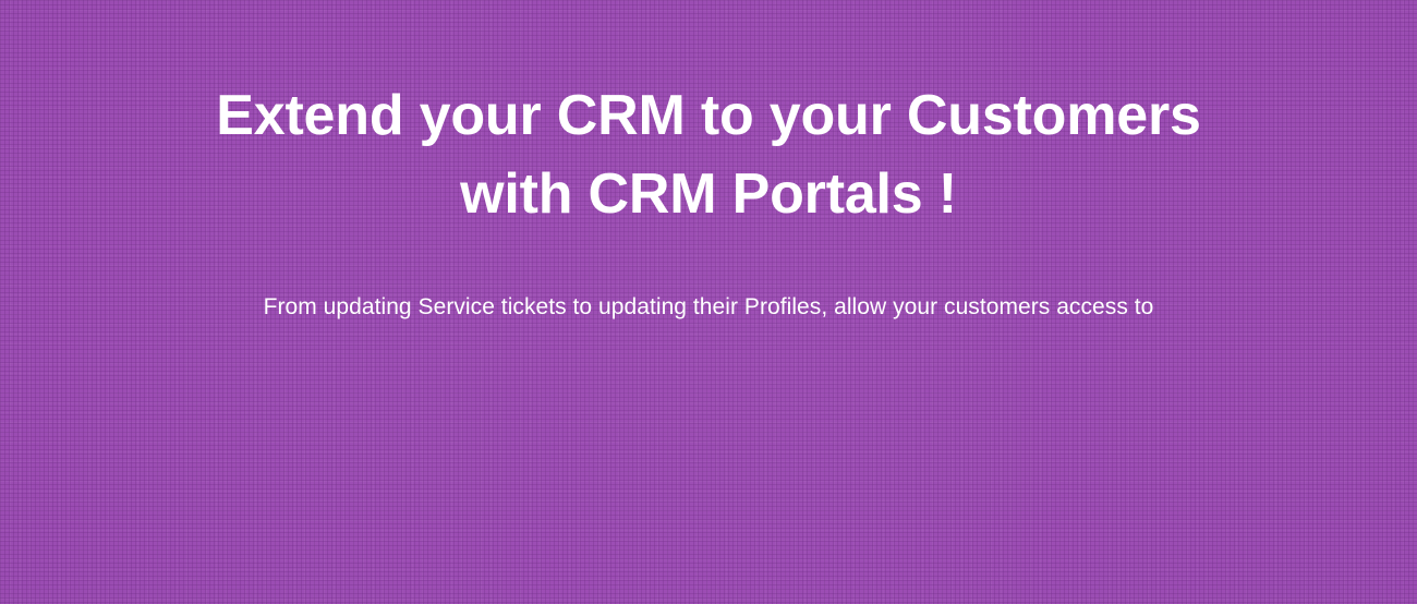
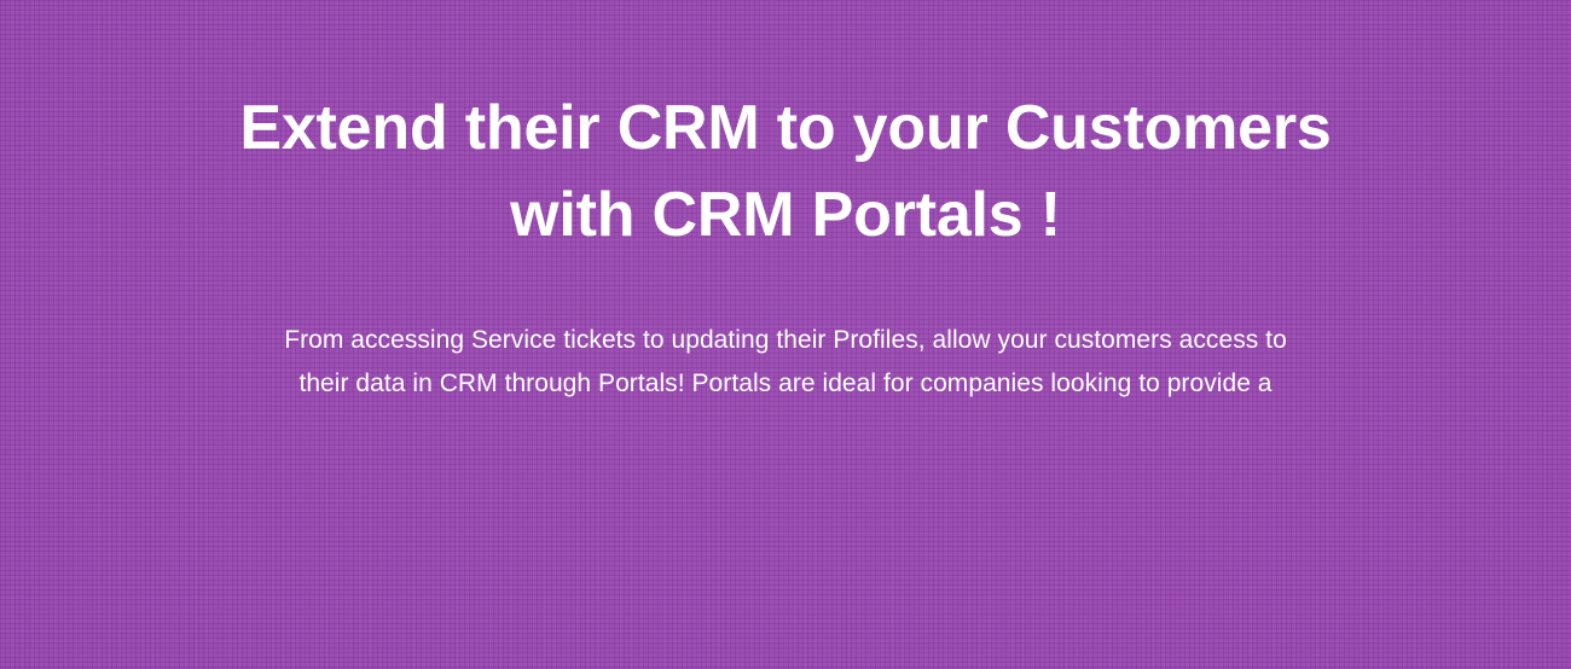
- Extend your CRM to your Customers
+ Extend their CRM to your Customers
  with CRM Portals !
- From updating Service tickets to updating their Profiles, allow your customers access to
+ From accessing Service tickets to updating their Profiles, allow your customers access to
+ their data in CRM through Portals! Portals are ideal for companies looking to provide a
